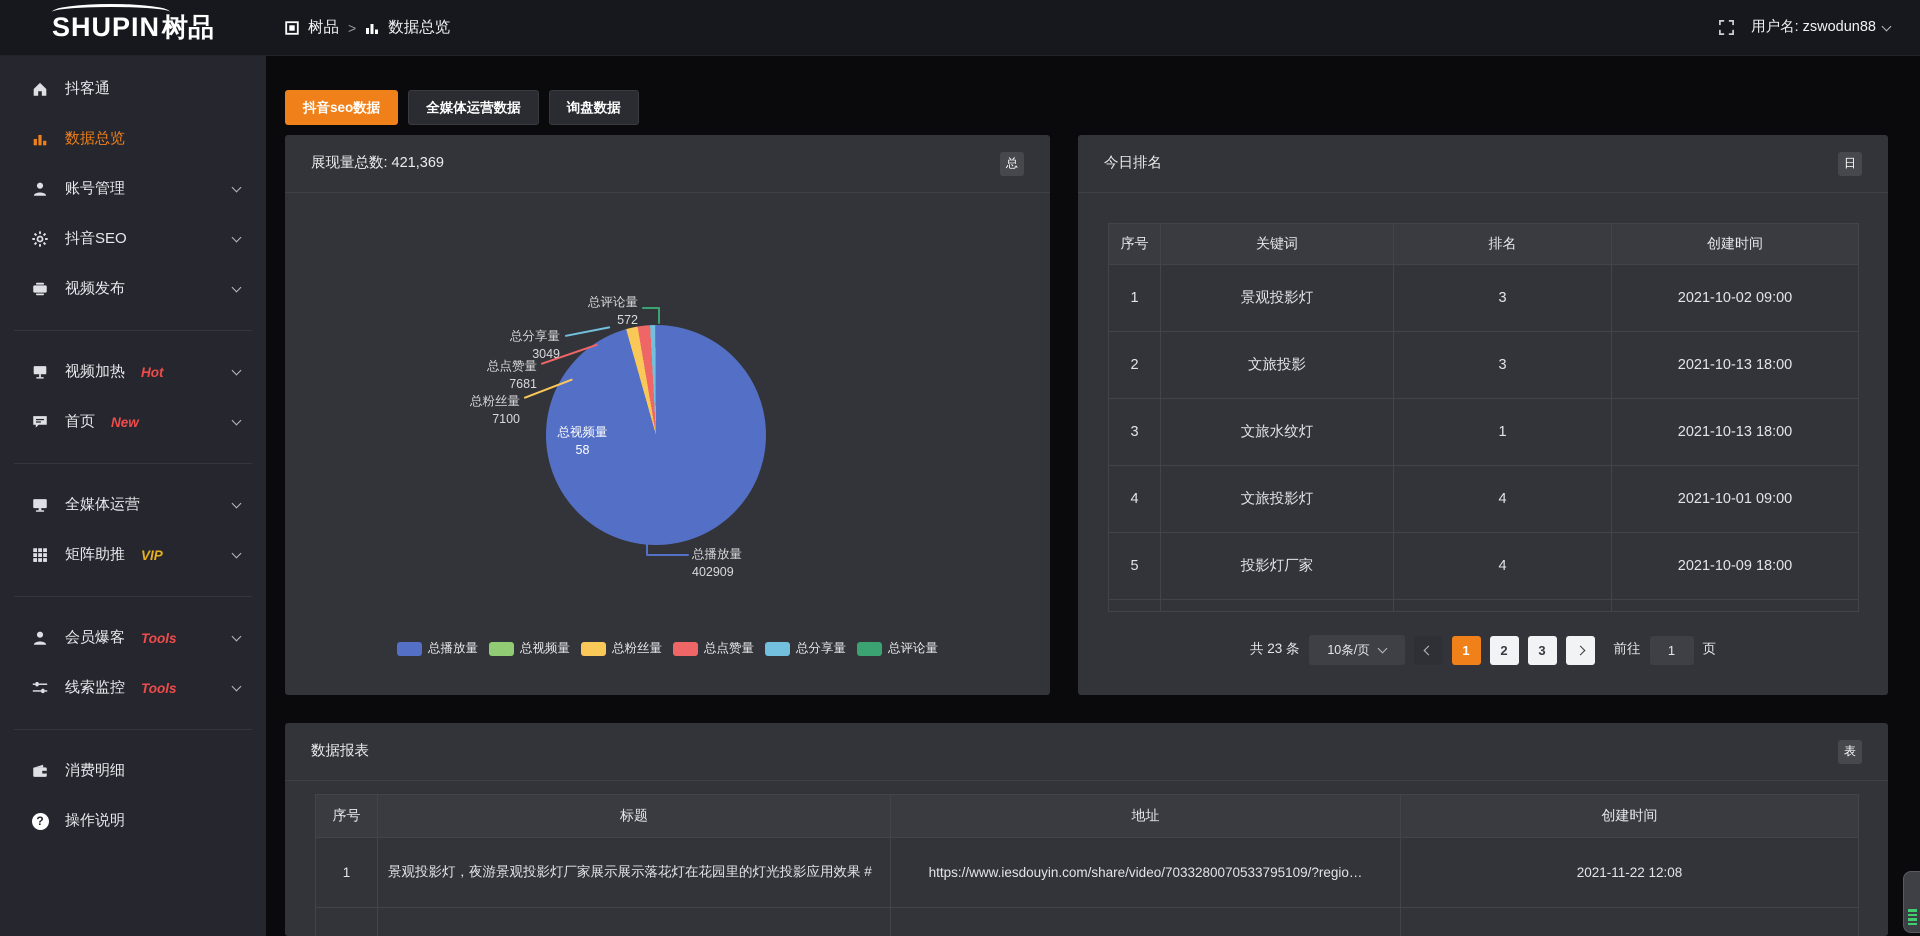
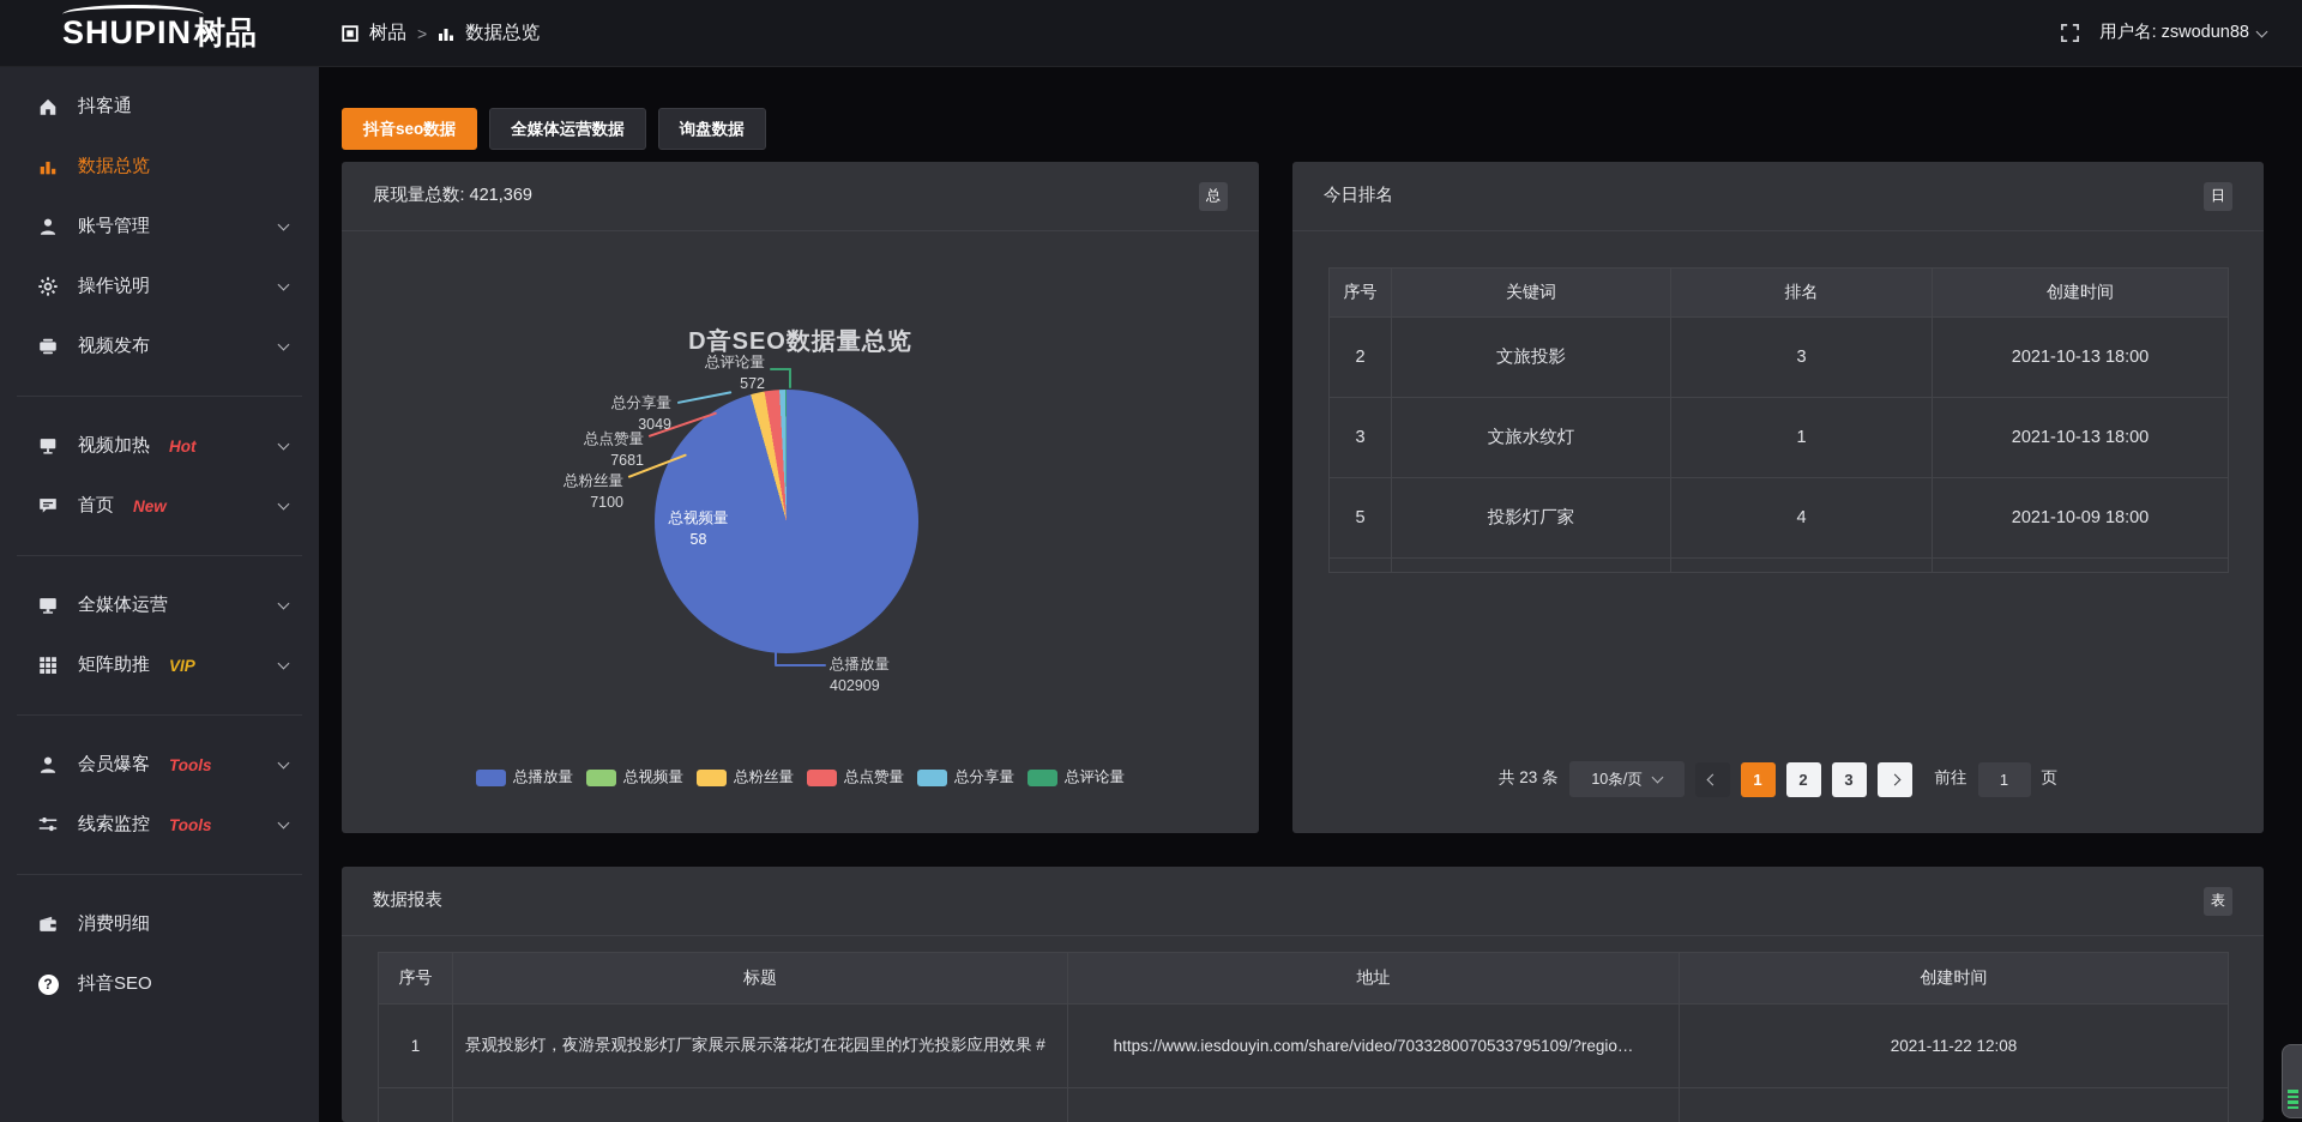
  SHUPIN
  树品
  树品
  >
  数据总览
  用户名: zswodun88
  抖客通
  数据总览
  账号管理
- 抖音SEO
+ 操作说明
  视频发布
  视频加热
  Hot
  首页
  New
  全媒体运营
  矩阵助推
  VIP
  会员爆客
  Tools
  线索监控
  Tools
  消费明细
  ?
- 操作说明
+ 抖音SEO
  抖音seo数据
  全媒体运营数据
  询盘数据
  展现量总数: 421,369
  总
+ D音SEO数据量总览
  总评论量
  572
  总分享量
  3049
  总点赞量
  7681
  总粉丝量
  7100
  总视频量
  58
  总播放量
  402909
  总播放量
  总视频量
  总粉丝量
  总点赞量
  总分享量
  总评论量
  今日排名
  日
  序号	关键词	排名	创建时间
- 1	景观投影灯	3	2021-10-02 09:00
  2	文旅投影	3	2021-10-13 18:00
  3	文旅水纹灯	1	2021-10-13 18:00
- 4	文旅投影灯	4	2021-10-01 09:00
  5	投影灯厂家	4	2021-10-09 18:00
  共 23 条
  10条/页
  1
  2
  3
  前往
  1
  页
  数据报表
  表
  序号	标题	地址	创建时间
  1	景观投影灯，夜游景观投影灯厂家展示展示落花灯在花园里的灯光投影应用效果 #	https://www.iesdouyin.com/share/video/7033280070533795109/?regio…	2021-11-22 12:08
